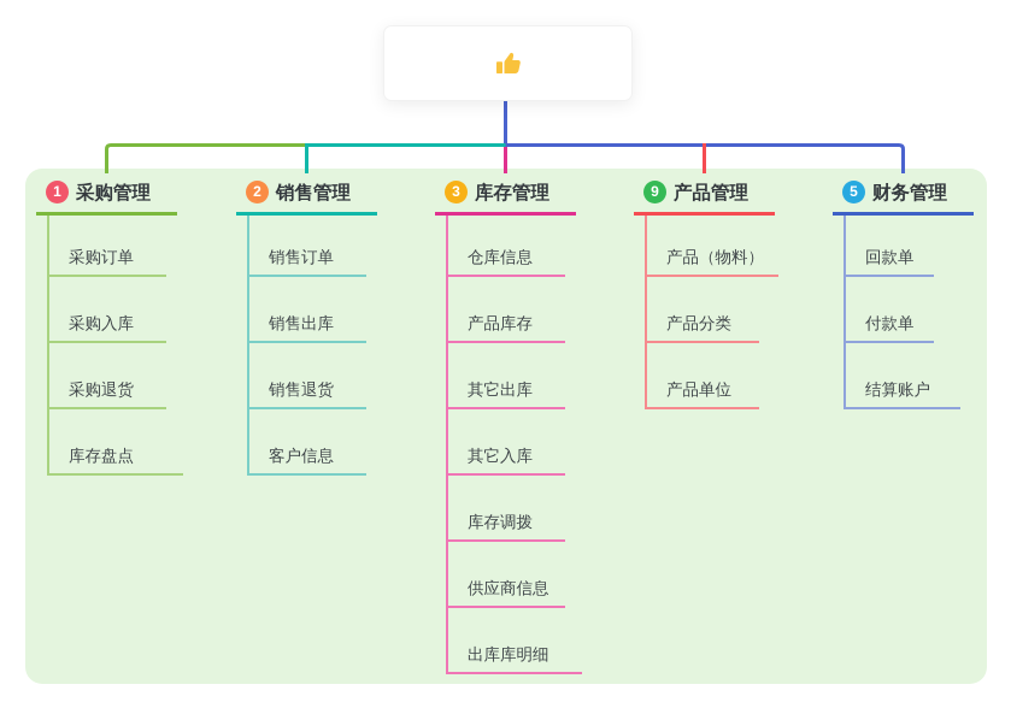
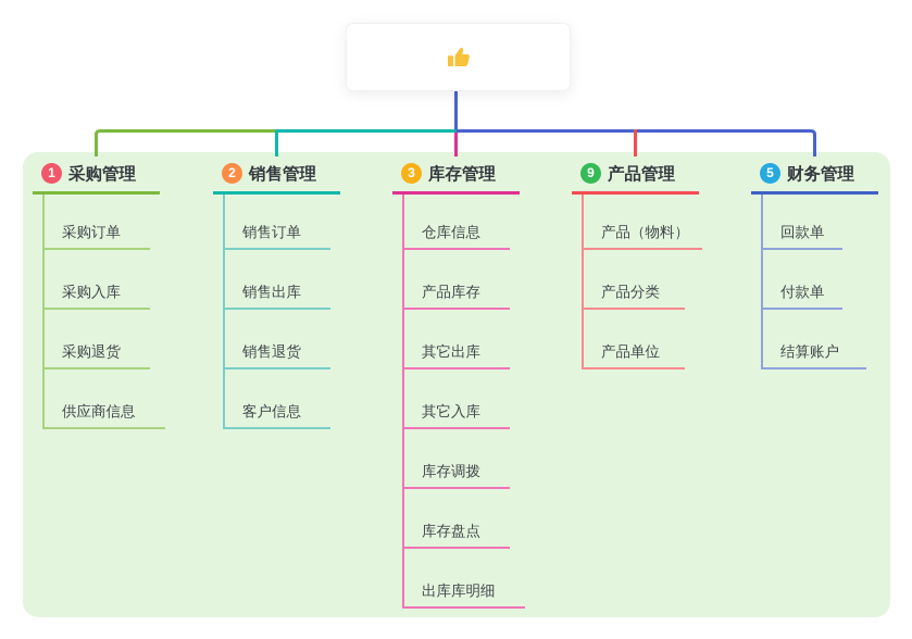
  1
  采购管理
  2
  销售管理
  3
  库存管理
  9
  产品管理
  5
  财务管理
  采购订单
  采购入库
  采购退货
- 库存盘点
+ 供应商信息
  销售订单
  销售出库
  销售退货
  客户信息
  仓库信息
  产品库存
  其它出库
  其它入库
  库存调拨
- 供应商信息
+ 库存盘点
  出库库明细
  产品（物料）
  产品分类
  产品单位
  回款单
  付款单
  结算账户
